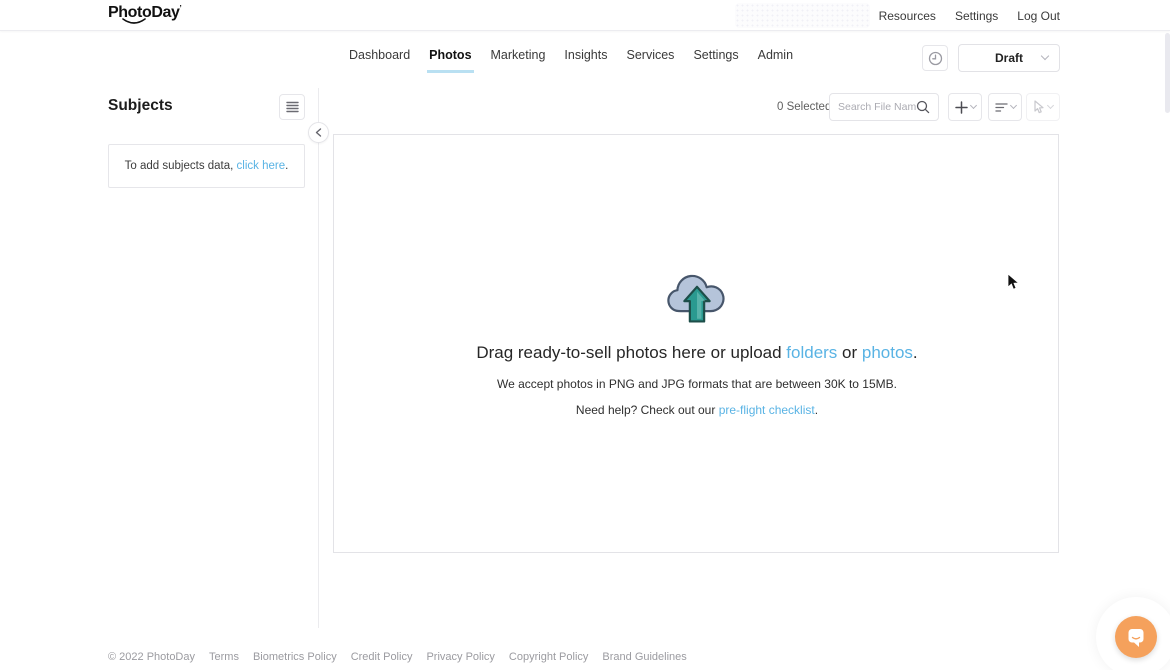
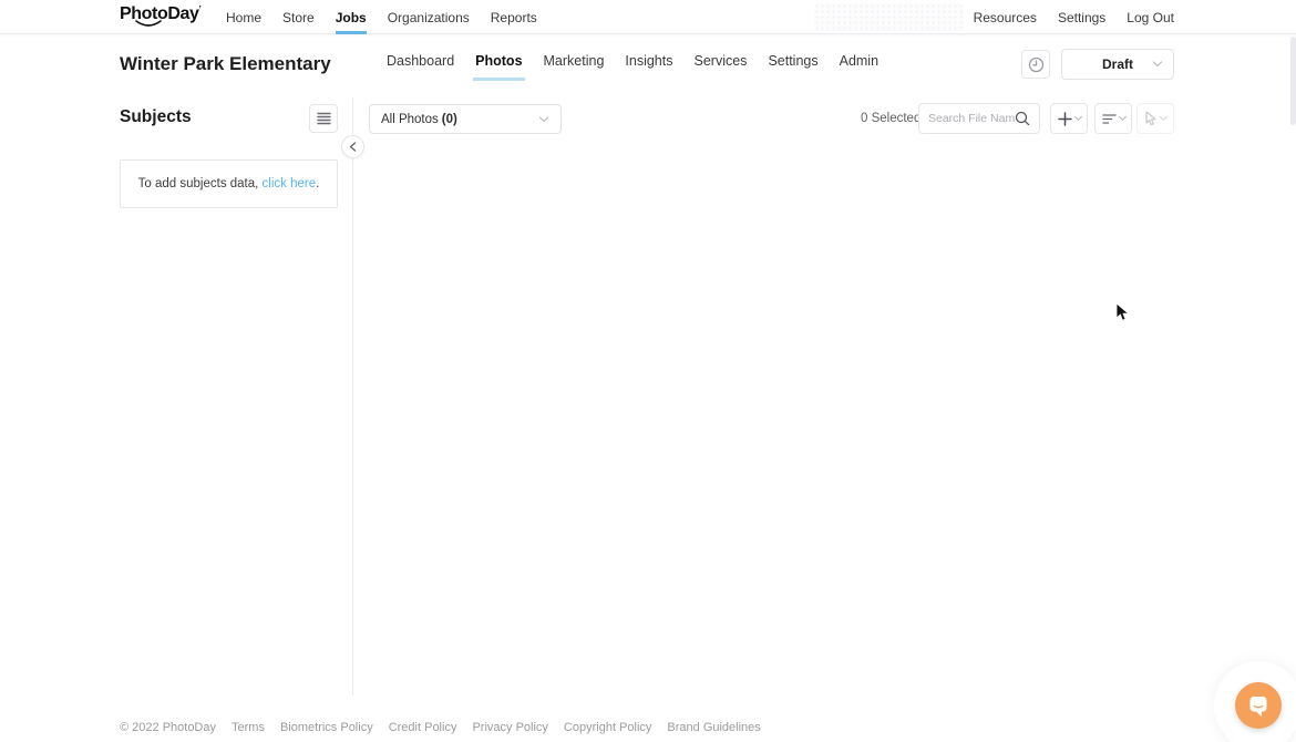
  PhotoDay’
+ Home
+ Store
+ Jobs
+ Organizations
+ Reports
  Resources
  Settings
  Log Out
+ Winter Park Elementary
  Dashboard
  Photos
  Marketing
  Insights
  Services
  Settings
  Admin
  Draft
  Subjects
  To add subjects data, click here.
+ All Photos
+ (0)
  0 Selecte
  Search File Nam
- Drag ready-to-sell photos here or upload folders or photos.
- We accept photos in PNG and JPG formats that are between 30K to 15MB.
- Need help? Check out our pre-flight checklist.
  © 2022 PhotoDay
  Terms
  Biometrics Policy
  Credit Policy
  Privacy Policy
  Copyright Policy
  Brand Guidelines
